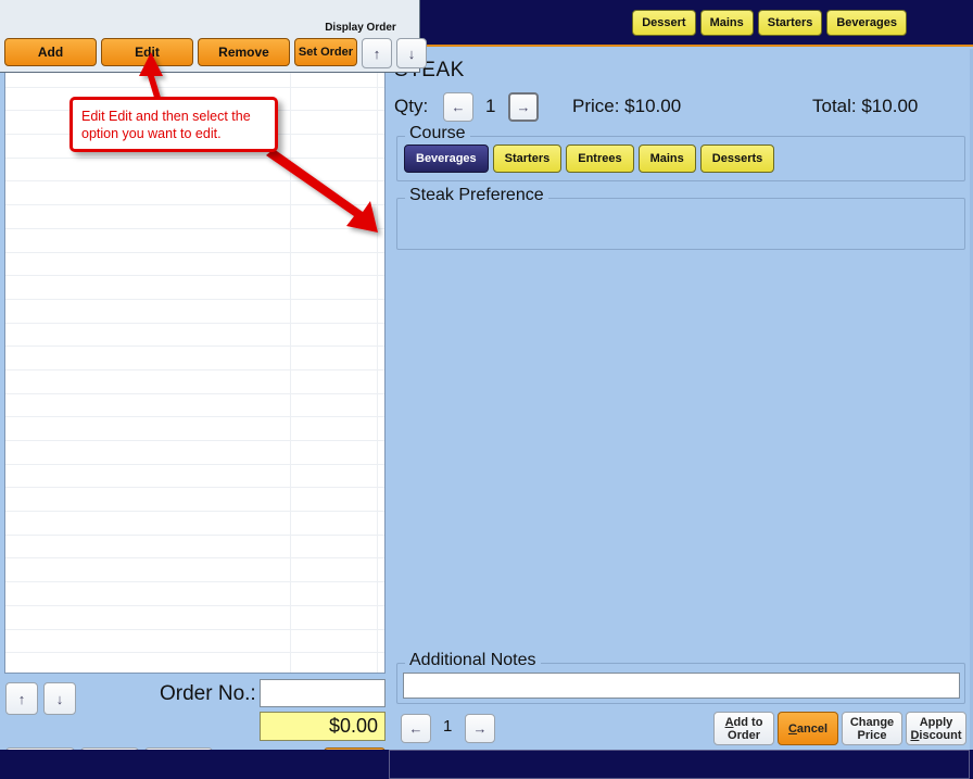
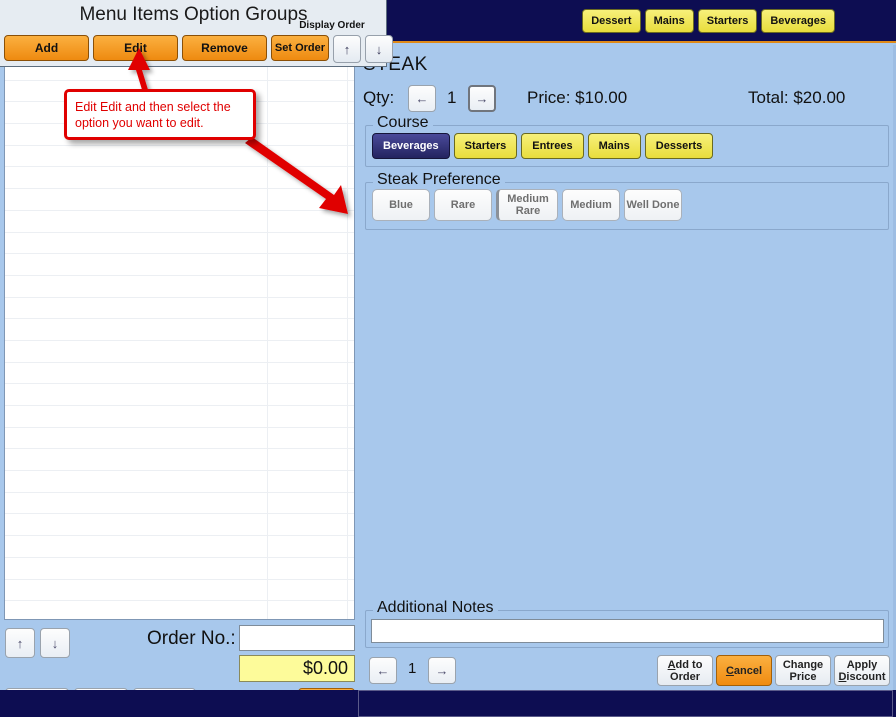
  Dessert
  Mains
  Starters
  Beverages
  ↑
  ↓
  Order No.:
  $0.00
  Qty:
  ←
  1
  →
  Price: $10.00
- Total: $10.00
+ Total: $20.00
  Course
  Beverages
  Starters
  Entrees
  Mains
  Desserts
  Steak Preference
+ Blue
+ Rare
+ Medium Rare
+ Medium
+ Well Done
  Additional Notes
  ←
  1
  →
  Add to
  Order
  Cancel
  Change
  Price
  Apply
  Discount
+ Menu Items Option Groups
  Add
  Edit
  Remove
  Display Order
  Set Order
  ↑
  ↓
  Edit Edit and then select the option you want to edit.
